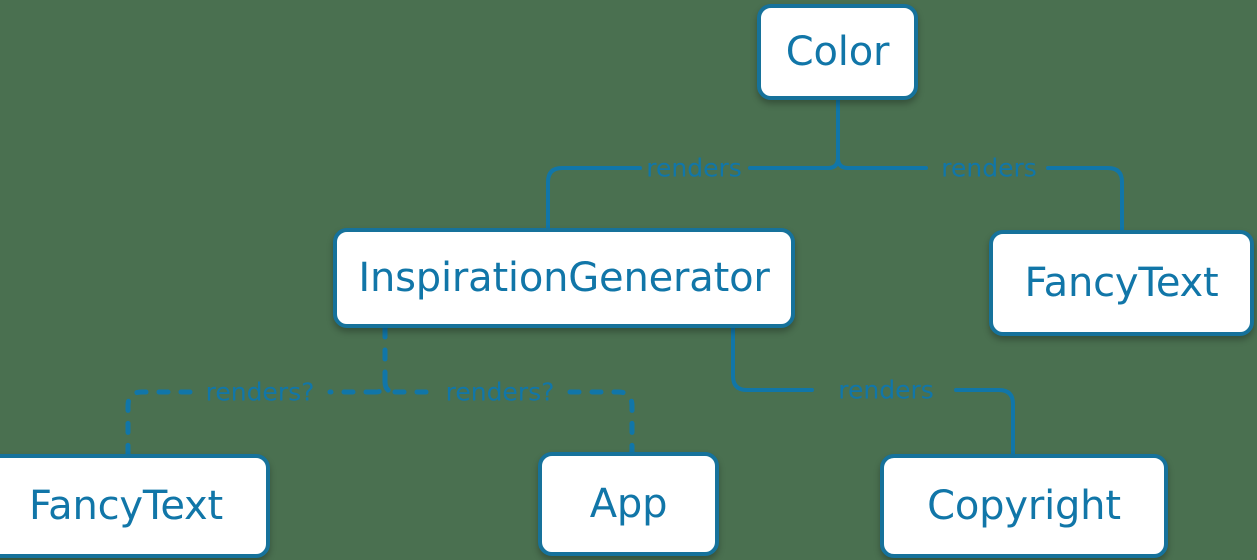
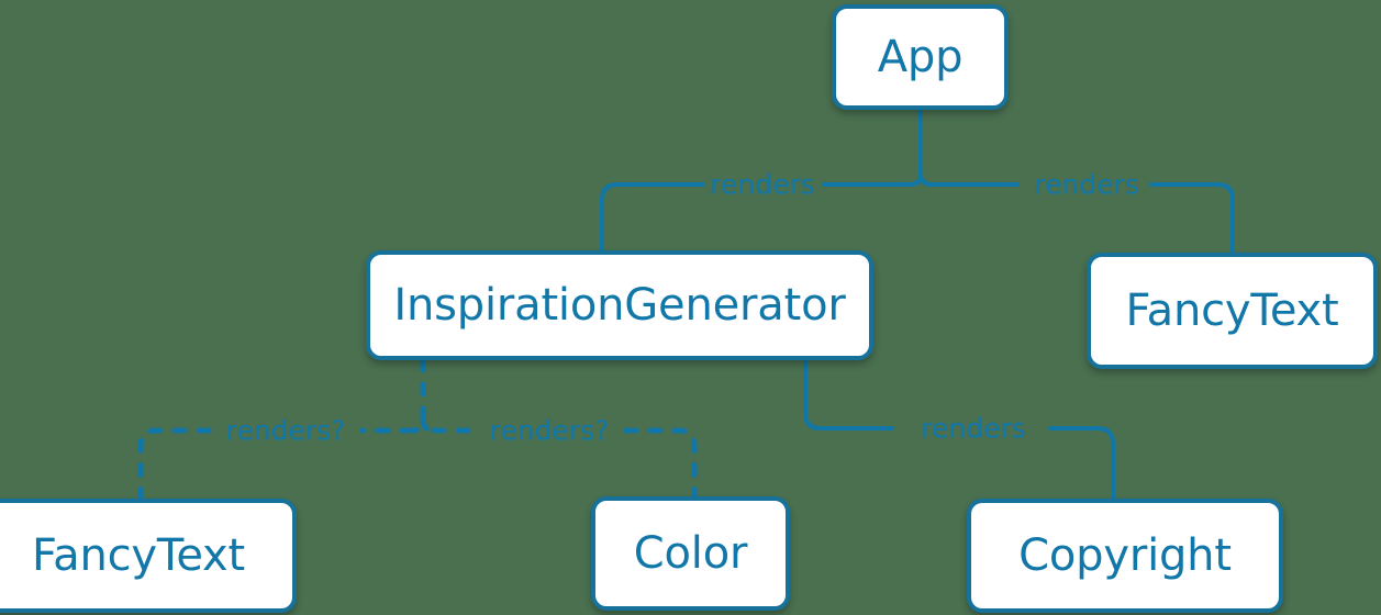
- Color
+ App
  InspirationGenerator
  FancyText
  FancyText
- App
+ Color
  Copyright
  renders
  renders
  renders?
  renders?
  renders
